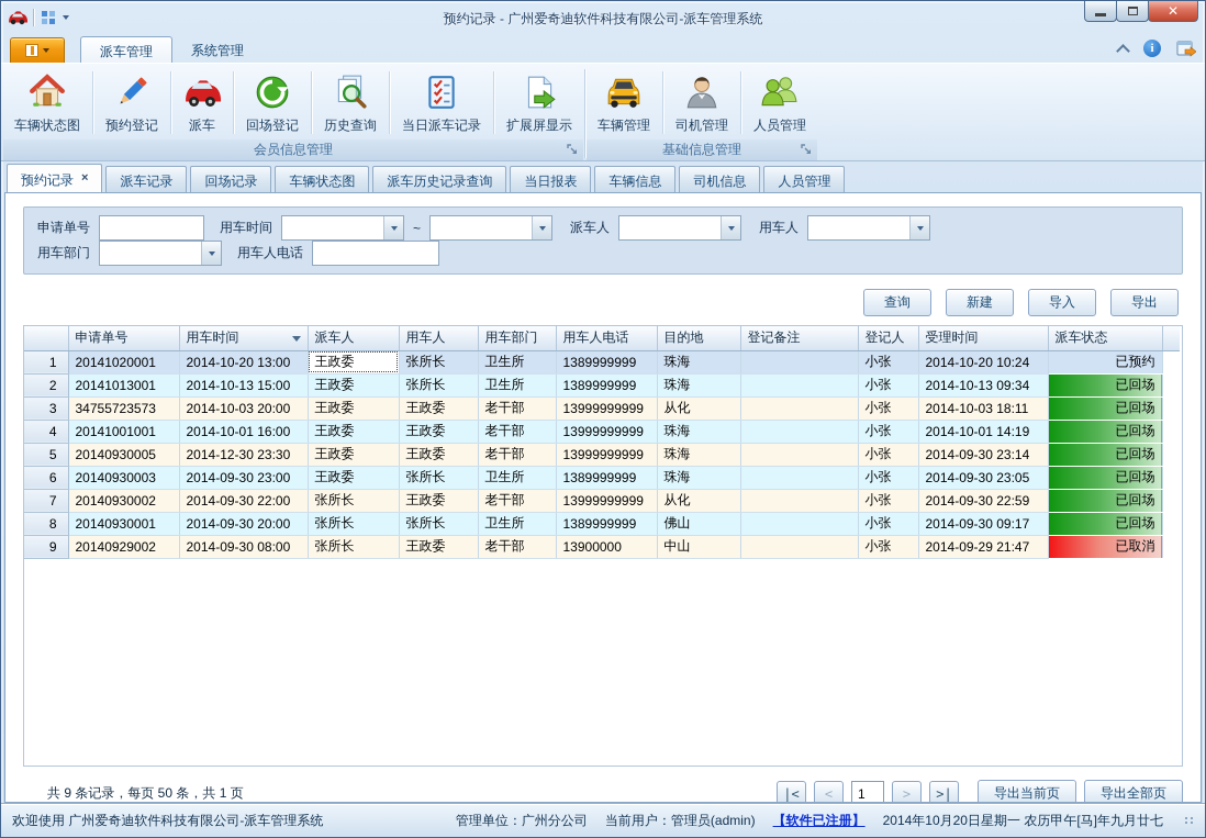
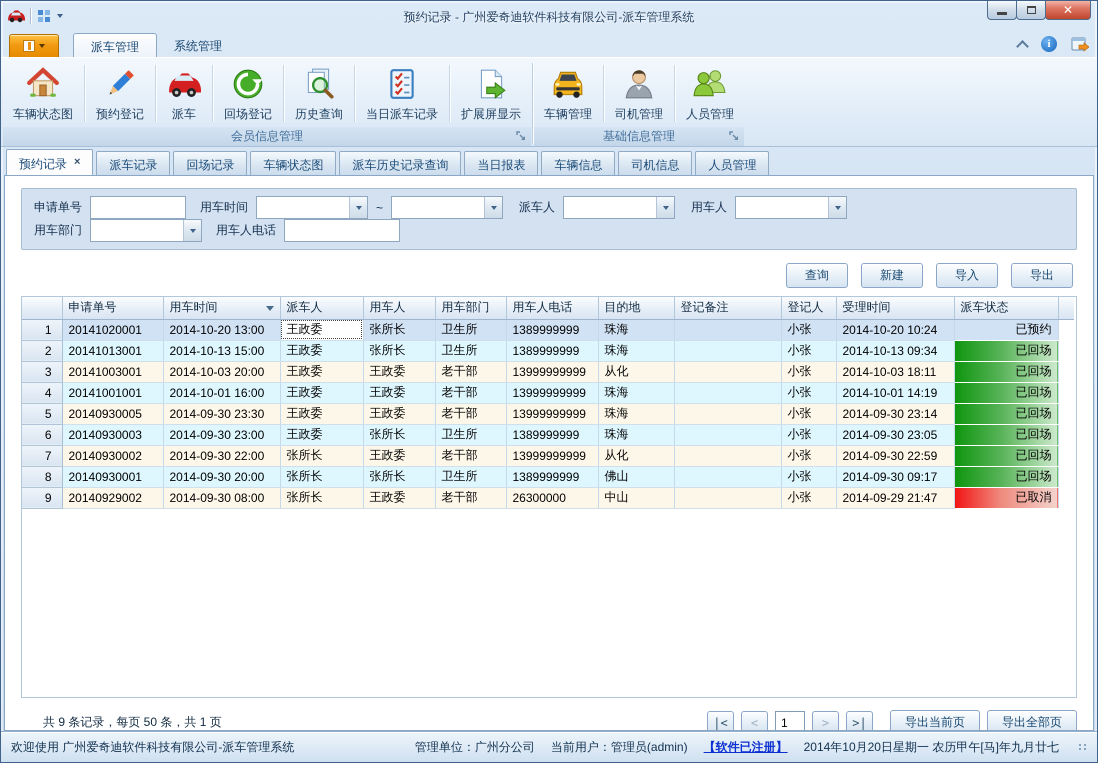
  预约记录 - 广州爱奇迪软件科技有限公司-派车管理系统
  ✕
  派车管理
  系统管理
  i
  车辆状态图
  预约登记
  派车
  回场登记
  历史查询
  当日派车记录
  扩展屏显示
  会员信息管理
  车辆管理
  司机管理
  人员管理
  基础信息管理
  预约记录
  ×
  派车记录
  回场记录
  车辆状态图
  派车历史记录查询
  当日报表
  车辆信息
  司机信息
  人员管理
  申请单号
  用车时间
  ~
  派车人
  用车人
  用车部门
  用车人电话
  查询
  新建
  导入
  导出
  	申请单号	用车时间	派车人	用车人	用车部门	用车人电话	目的地	登记备注	登记人	受理时间	派车状态
  1	20141020001	2014-10-20 13:00	王政委	张所长	卫生所	1389999999	珠海		小张	2014-10-20 10:24	已预约
  2	20141013001	2014-10-13 15:00	王政委	张所长	卫生所	1389999999	珠海		小张	2014-10-13 09:34	已回场
- 3	34755723573	2014-10-03 20:00	王政委	王政委	老干部	13999999999	从化		小张	2014-10-03 18:11	已回场
+ 3	20141003001	2014-10-03 20:00	王政委	王政委	老干部	13999999999	从化		小张	2014-10-03 18:11	已回场
  4	20141001001	2014-10-01 16:00	王政委	王政委	老干部	13999999999	珠海		小张	2014-10-01 14:19	已回场
- 5	20140930005	2014-12-30 23:30	王政委	王政委	老干部	13999999999	珠海		小张	2014-09-30 23:14	已回场
+ 5	20140930005	2014-09-30 23:30	王政委	王政委	老干部	13999999999	珠海		小张	2014-09-30 23:14	已回场
  6	20140930003	2014-09-30 23:00	王政委	张所长	卫生所	1389999999	珠海		小张	2014-09-30 23:05	已回场
  7	20140930002	2014-09-30 22:00	张所长	王政委	老干部	13999999999	从化		小张	2014-09-30 22:59	已回场
  8	20140930001	2014-09-30 20:00	张所长	张所长	卫生所	1389999999	佛山		小张	2014-09-30 09:17	已回场
- 9	20140929002	2014-09-30 08:00	张所长	王政委	老干部	13900000	中山		小张	2014-09-29 21:47	已取消
+ 9	20140929002	2014-09-30 08:00	张所长	王政委	老干部	26300000	中山		小张	2014-09-29 21:47	已取消
  共 9 条记录，每页 50 条，共 1 页
  |<
  <
  1
  >
  >|
  导出当前页
  导出全部页
  欢迎使用 广州爱奇迪软件科技有限公司-派车管理系统
  管理单位：广州分公司
  当前用户：管理员(admin)
  【软件已注册】
  2014年10月20日星期一 农历甲午[马]年九月廿七
